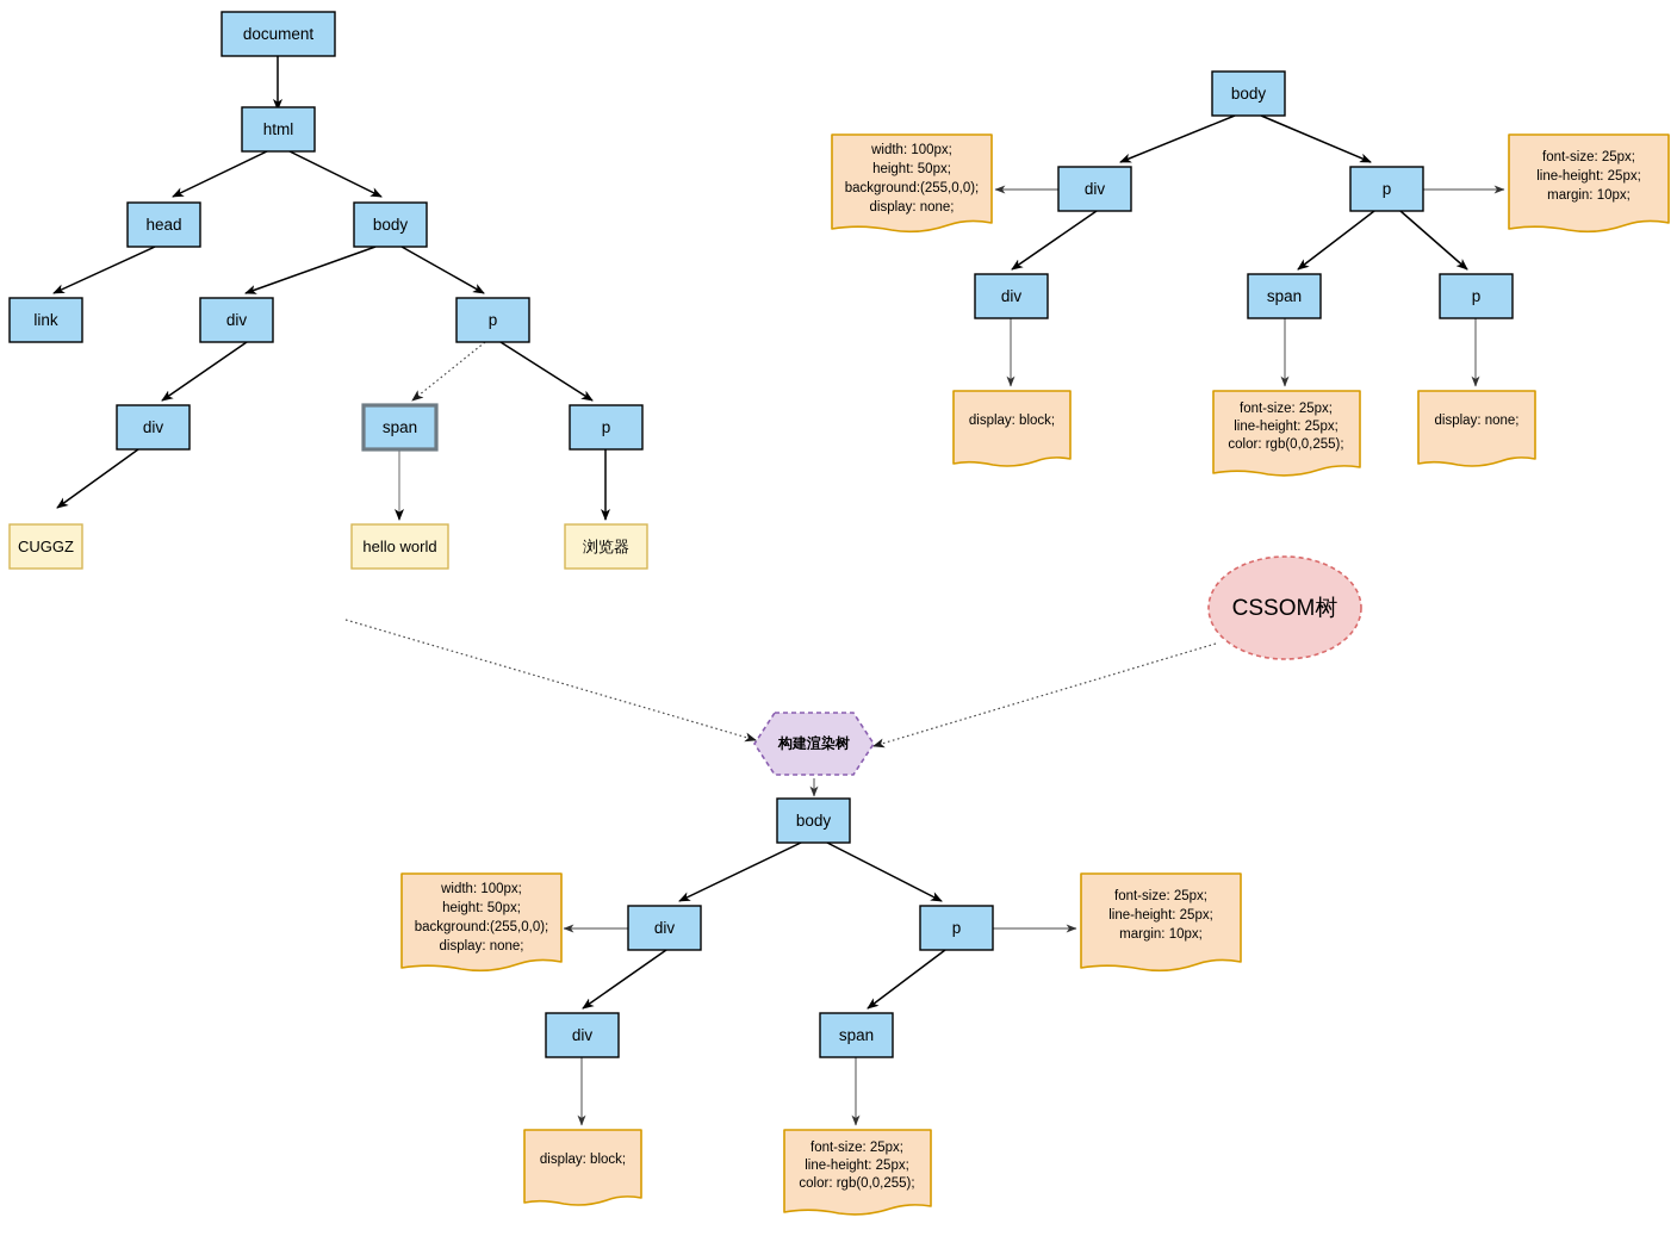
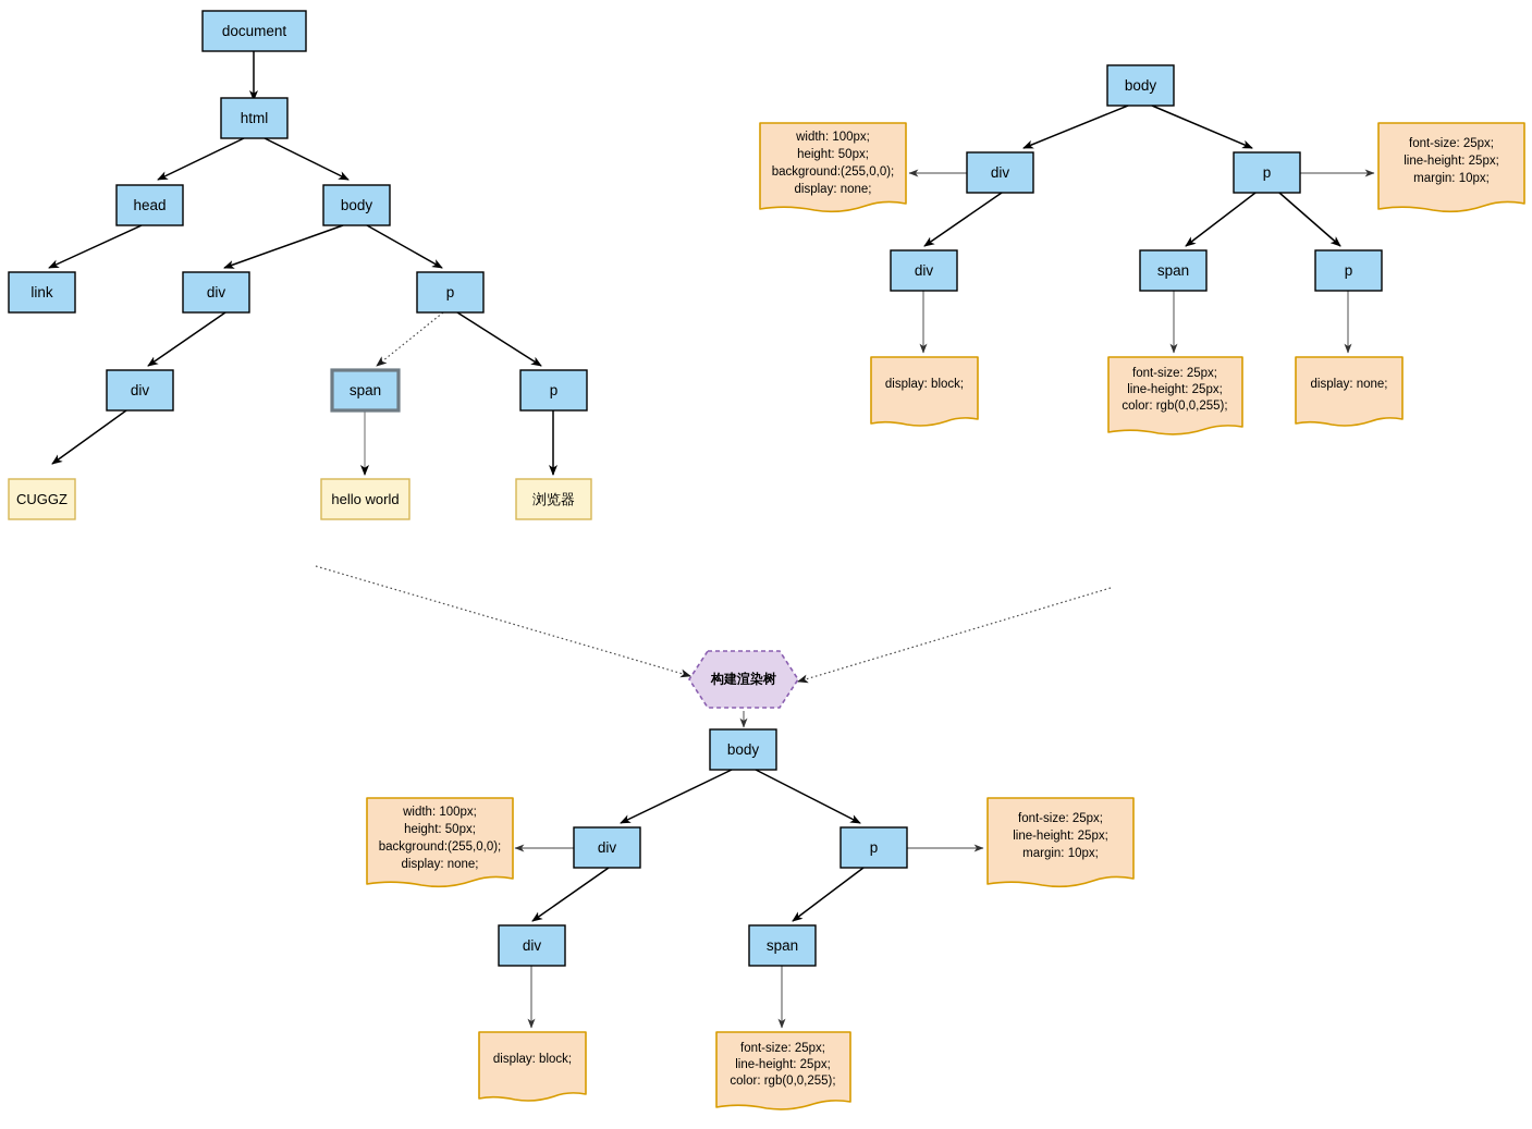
  document
  html
  head
  body
  link
  div
  p
  div
  span
  p
  CUGGZ
  hello world
  浏览器
  width: 100px;
  height: 50px;
  background:(255,0,0);
  display: none;
  font-size: 25px;
  line-height: 25px;
  margin: 10px;
  display: block;
  font-size: 25px;
  line-height: 25px;
  color: rgb(0,0,255);
  display: none;
  body
  div
  p
  div
  span
  p
- CSSOM树
  构建渲染树
  width: 100px;
  height: 50px;
  background:(255,0,0);
  display: none;
  font-size: 25px;
  line-height: 25px;
  margin: 10px;
  display: block;
  font-size: 25px;
  line-height: 25px;
  color: rgb(0,0,255);
  body
  div
  p
  div
  span
